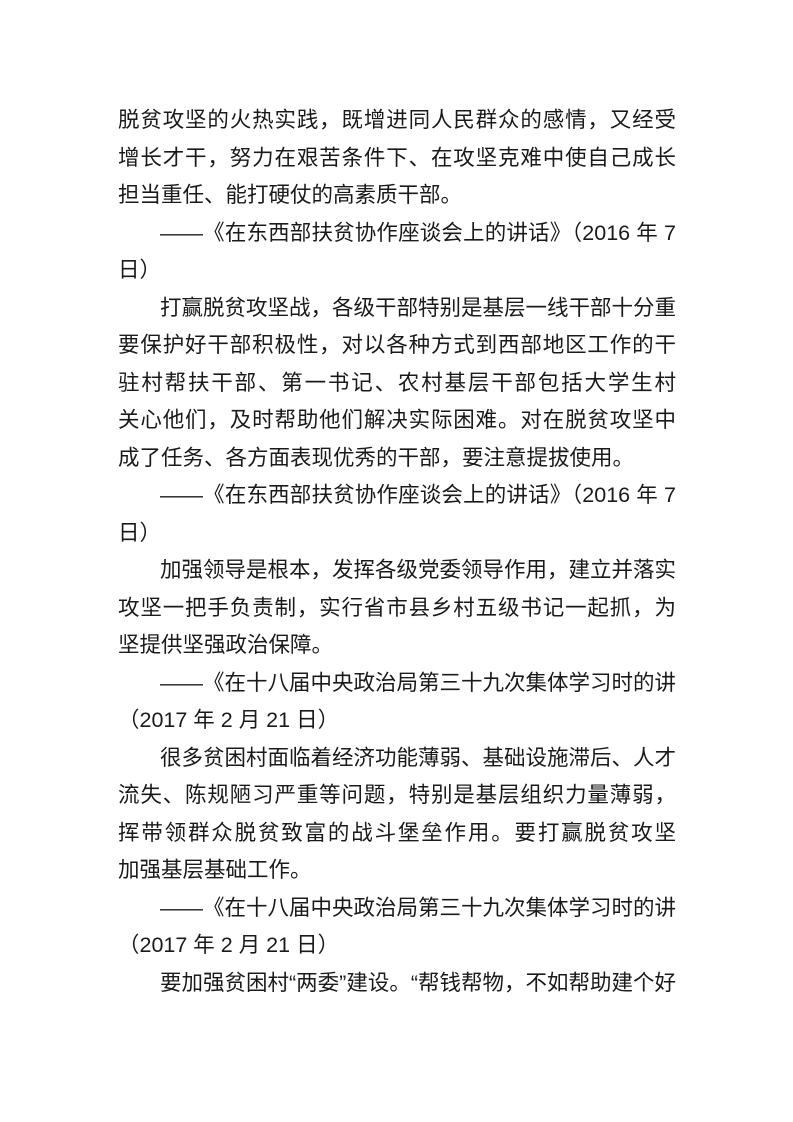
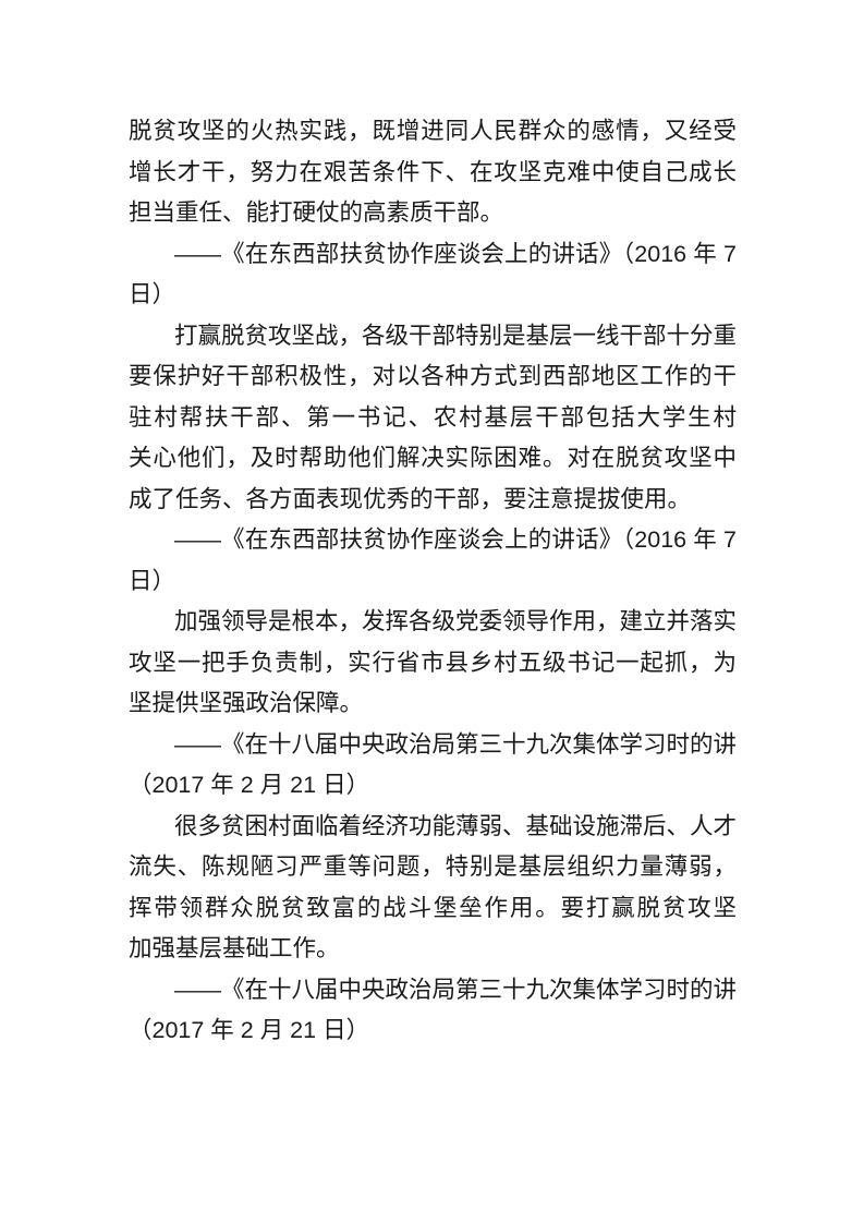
  脱贫攻坚的火热实践，既增进同人民群众的感情，又经受
  增长才干，努力在艰苦条件下、在攻坚克难中使自己成长
  担当重任、能打硬仗的高素质干部。
  ——《在东西部扶贫协作座谈会上的讲话》（2016 年 7
  日）
  打赢脱贫攻坚战，各级干部特别是基层一线干部十分重
  要保护好干部积极性，对以各种方式到西部地区工作的干
  驻村帮扶干部、第一书记、农村基层干部包括大学生村
  关心他们，及时帮助他们解决实际困难。对在脱贫攻坚中
  成了任务、各方面表现优秀的干部，要注意提拔使用。
  ——《在东西部扶贫协作座谈会上的讲话》（2016 年 7
  日）
  加强领导是根本，发挥各级党委领导作用，建立并落实
  攻坚一把手负责制，实行省市县乡村五级书记一起抓，为
  坚提供坚强政治保障。
  ——《在十八届中央政治局第三十九次集体学习时的讲
  （2017 年 2 月 21 日）
  很多贫困村面临着经济功能薄弱、基础设施滞后、人才
  流失、陈规陋习严重等问题，特别是基层组织力量薄弱，
  挥带领群众脱贫致富的战斗堡垒作用。要打赢脱贫攻坚
  加强基层基础工作。
  ——《在十八届中央政治局第三十九次集体学习时的讲
  （2017 年 2 月 21 日）
- 要加强贫困村“两委”建设。“帮钱帮物，不如帮助建个好
